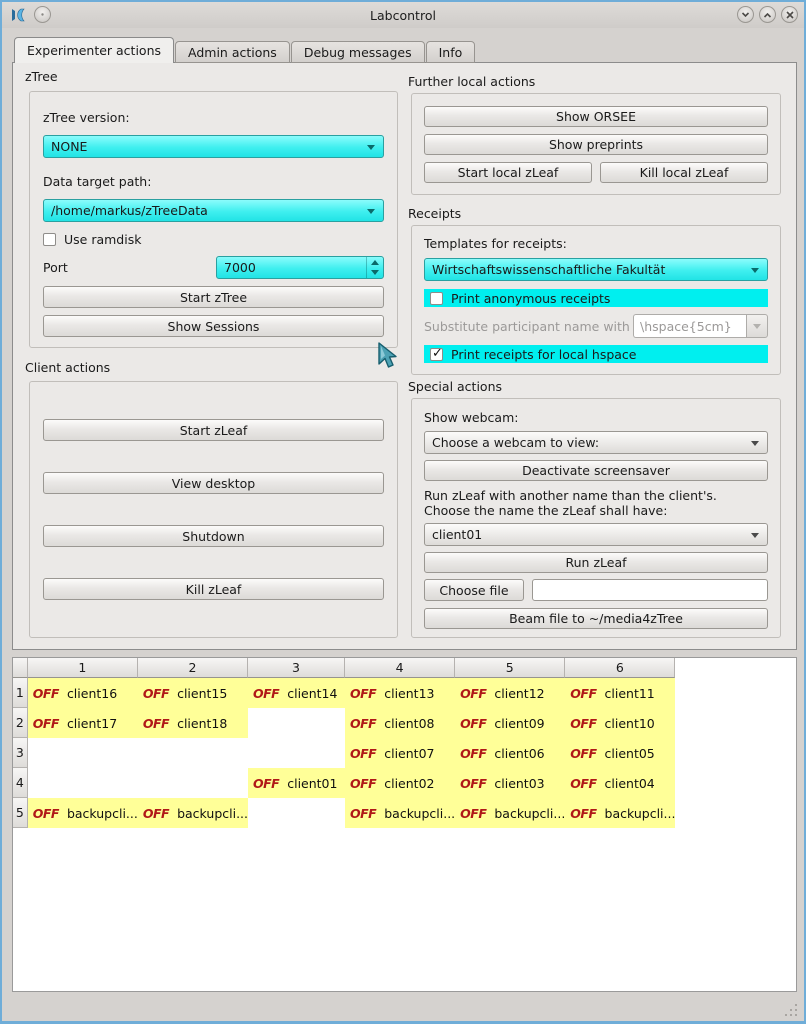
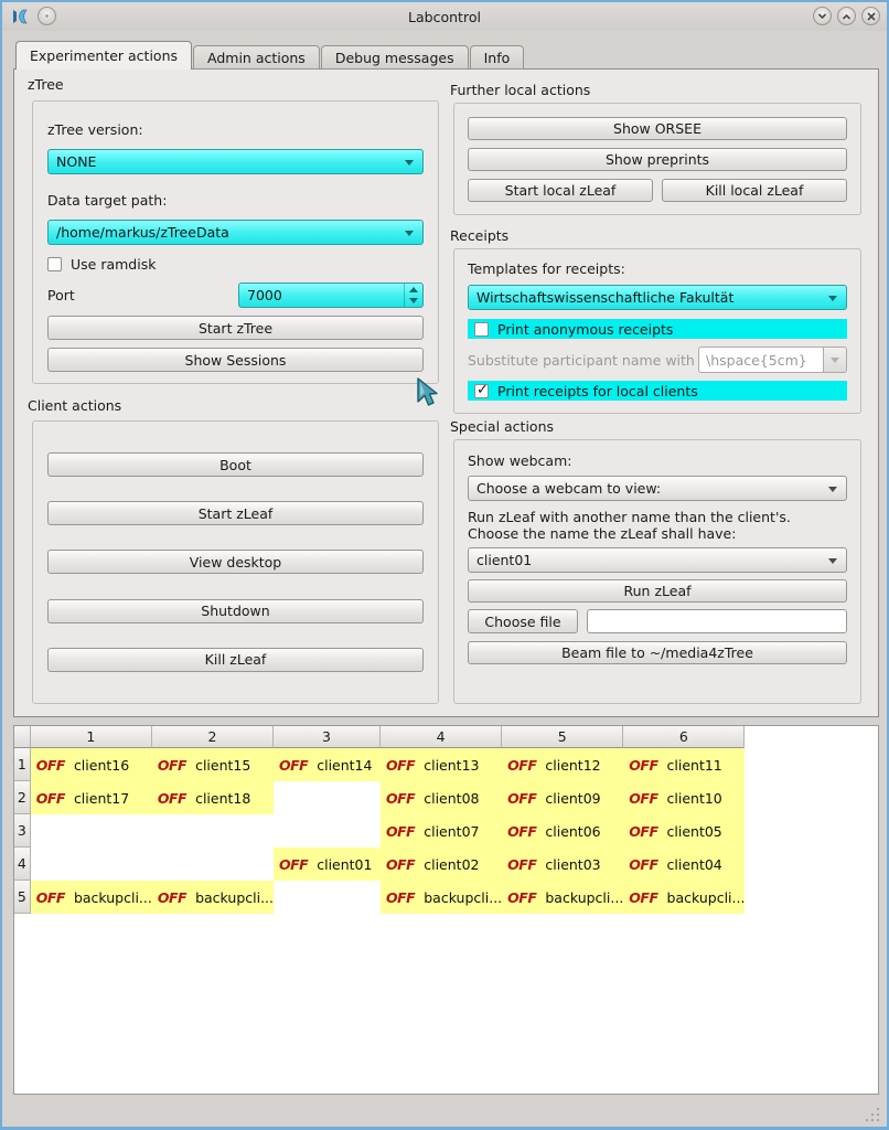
  Labcontrol
  Experimenter actions
  Admin actions
  Debug messages
  Info
  zTree
  zTree version:
  NONE
  Data target path:
  /home/markus/zTreeData
  Use ramdisk
  Port
  7000
  Start zTree
  Show Sessions
  Client actions
+ Boot
  Start zLeaf
  View desktop
  Shutdown
  Kill zLeaf
  Further local actions
  Show ORSEE
  Show preprints
  Start local zLeaf
  Kill local zLeaf
  Receipts
  Templates for receipts:
  Wirtschaftswissenschaftliche Fakultät
  Print anonymous receipts
  Substitute participant name with
  \hspace{5cm}
- Print receipts for local hspace
+ Print receipts for local clients
  Special actions
  Show webcam:
  Choose a webcam to view:
- Deactivate screensaver
  Run zLeaf with another name than the client's.
  Choose the name the zLeaf shall have:
  client01
  Run zLeaf
  Choose file
  Beam file to ~/media4zTree
  	1	2	3	4	5	6
  1	OFF client16	OFF client15	OFF client14	OFF client13	OFF client12	OFF client11
  2	OFF client17	OFF client18		OFF client08	OFF client09	OFF client10
  3				OFF client07	OFF client06	OFF client05
  4			OFF client01	OFF client02	OFF client03	OFF client04
  5	OFF backupcli...	OFF backupcli...		OFF backupcli...	OFF backupcli...	OFF backupcli...
